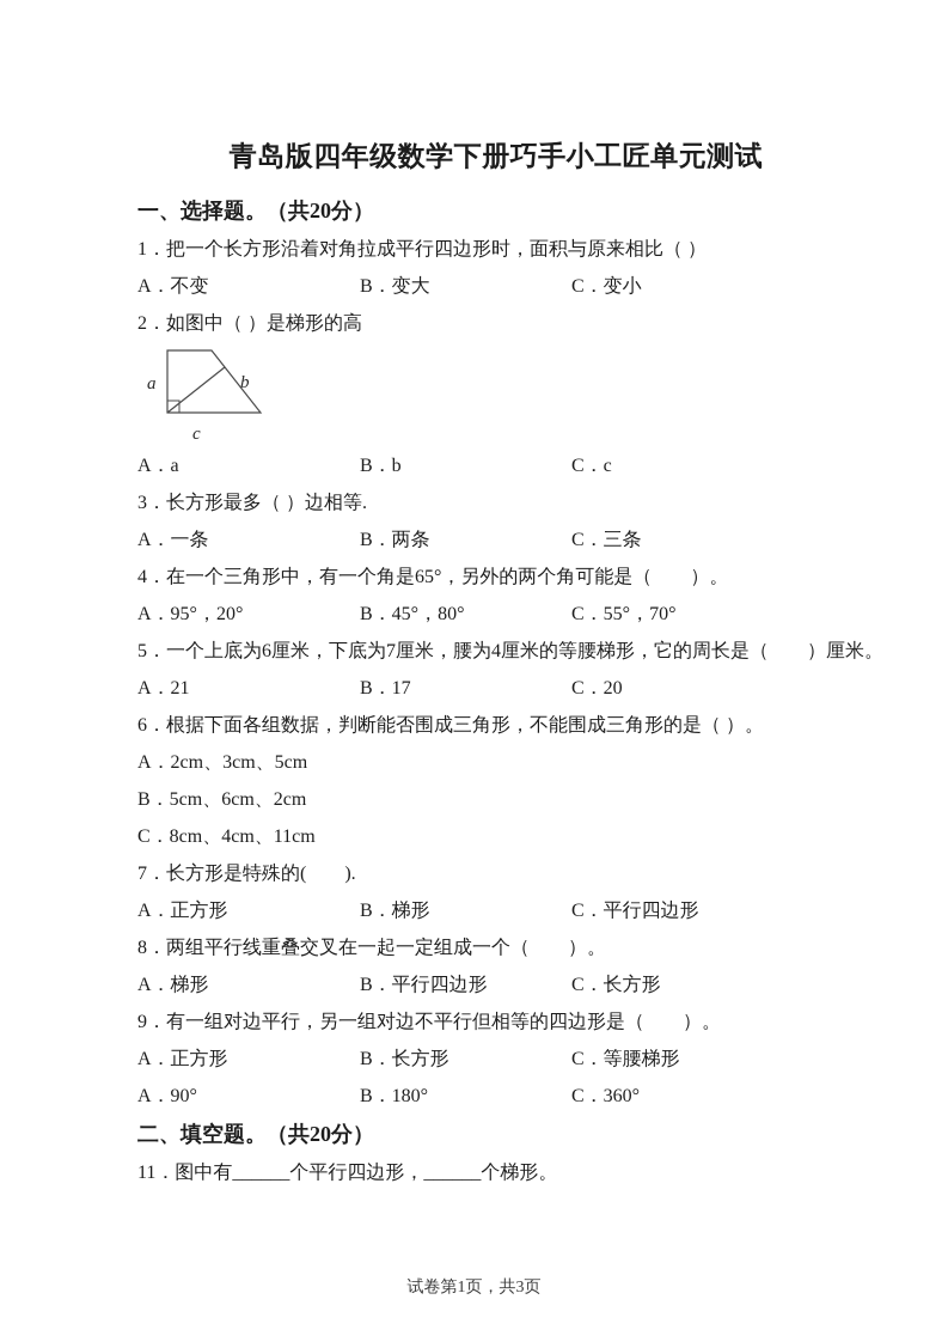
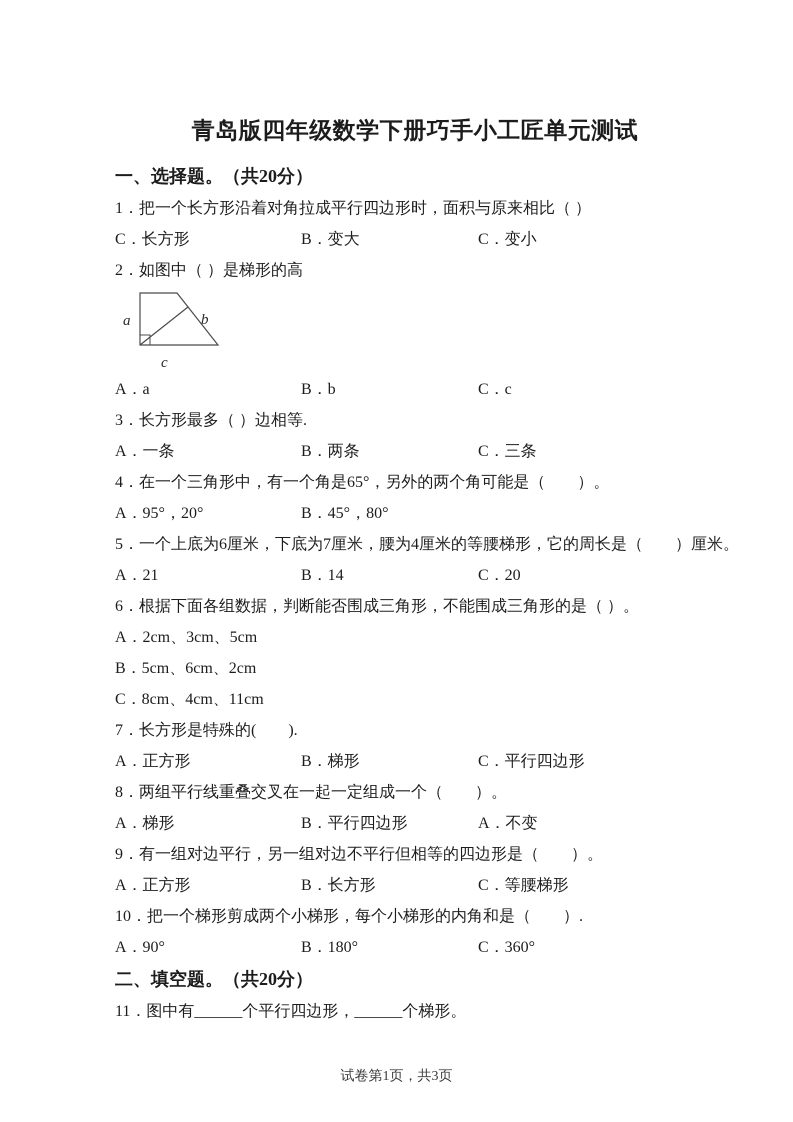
  青岛版四年级数学下册巧手小工匠单元测试
  一、选择题。（共20分）
  1．把一个长方形沿着对角拉成平行四边形时，面积与原来相比（ ）
- A．不变
+ C．长方形
  B．变大
  C．变小
  2．如图中（ ）是梯形的高
  a
  b
  c
  A．a
  B．b
  C．c
  3．长方形最多（ ）边相等.
  A．一条
  B．两条
  C．三条
  4．在一个三角形中，有一个角是65°，另外的两个角可能是（ ）。
  A．95°，20°
  B．45°，80°
- C．55°，70°
  5．一个上底为6厘米，下底为7厘米，腰为4厘米的等腰梯形，它的周长是（ ）厘米。
  A．21
- B．17
+ B．14
  C．20
  6．根据下面各组数据，判断能否围成三角形，不能围成三角形的是（ ）。
  A．2cm、3cm、5cm
  B．5cm、6cm、2cm
  C．8cm、4cm、11cm
  7．长方形是特殊的( ).
  A．正方形
  B．梯形
  C．平行四边形
  8．两组平行线重叠交叉在一起一定组成一个（ ）。
  A．梯形
  B．平行四边形
- C．长方形
+ A．不变
  9．有一组对边平行，另一组对边不平行但相等的四边形是（ ）。
  A．正方形
  B．长方形
  C．等腰梯形
+ 10．把一个梯形剪成两个小梯形，每个小梯形的内角和是（ ）.
  A．90°
  B．180°
  C．360°
  二、填空题。（共20分）
  11．图中有______个平行四边形，______个梯形。
  试卷第1页，共3页
